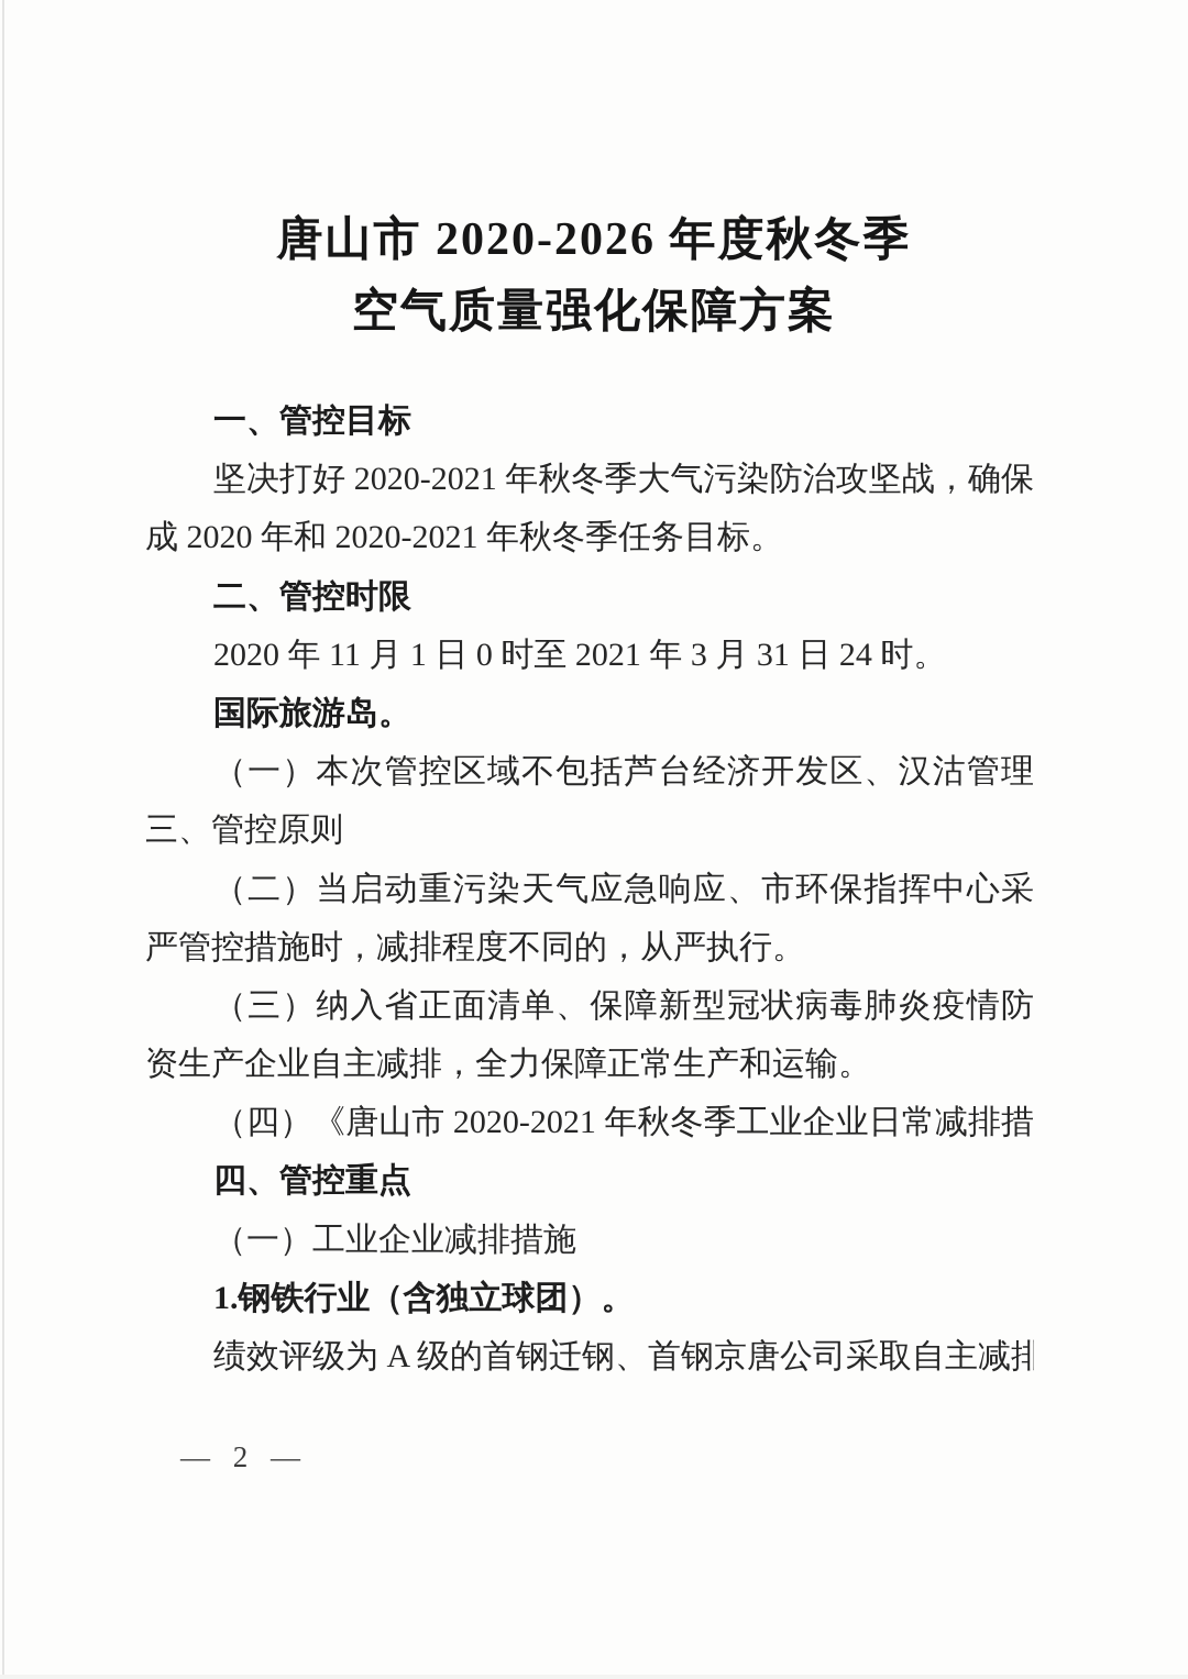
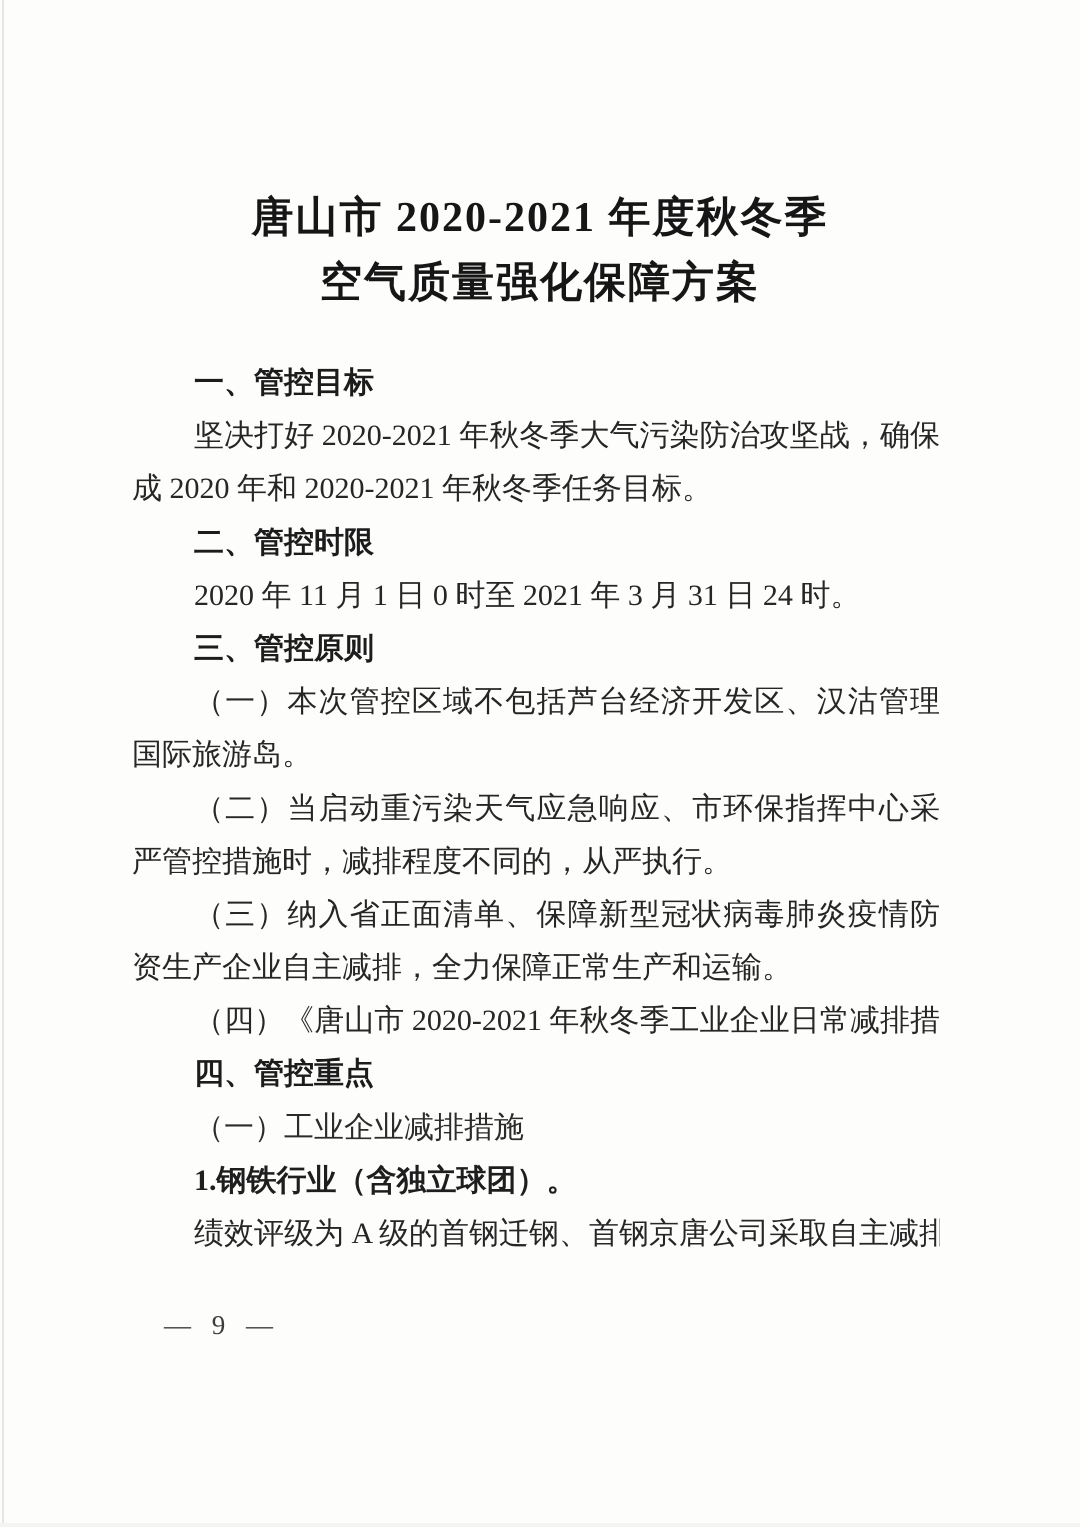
- 唐山市 2020-2026 年度秋冬季
+ 唐山市 2020-2021 年度秋冬季
  空气质量强化保障方案
  一、管控目标
  坚决打好 2020-2021 年秋冬季大气污染防治攻坚战，确保
  成 2020 年和 2020-2021 年秋冬季任务目标。
  二、管控时限
  2020 年 11 月 1 日 0 时至 2021 年 3 月 31 日 24 时。
- 国际旅游岛。
+ 三、管控原则
  （一）本次管控区域不包括芦台经济开发区、汉沽管理
- 三、管控原则
+ 国际旅游岛。
  （二）当启动重污染天气应急响应、市环保指挥中心采
  严管控措施时，减排程度不同的，从严执行。
  （三）纳入省正面清单、保障新型冠状病毒肺炎疫情防
  资生产企业自主减排，全力保障正常生产和运输。
  （四）《唐山市 2020-2021 年秋冬季工业企业日常减排措
  四、管控重点
  （一）工业企业减排措施
  1.钢铁行业（含独立球团）。
  绩效评级为 A 级的首钢迁钢、首钢京唐公司采取自主减排
- — 2 —
+ — 9 —
